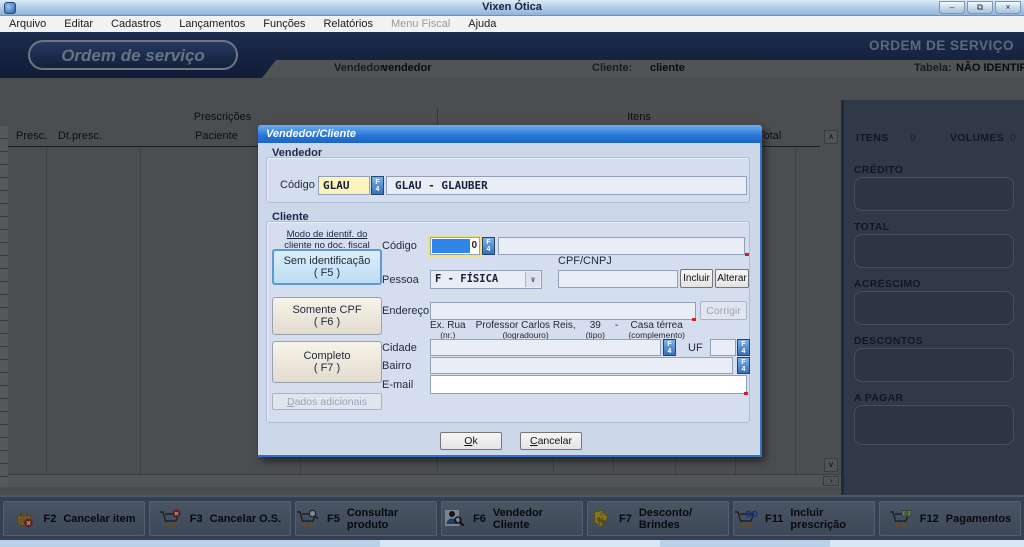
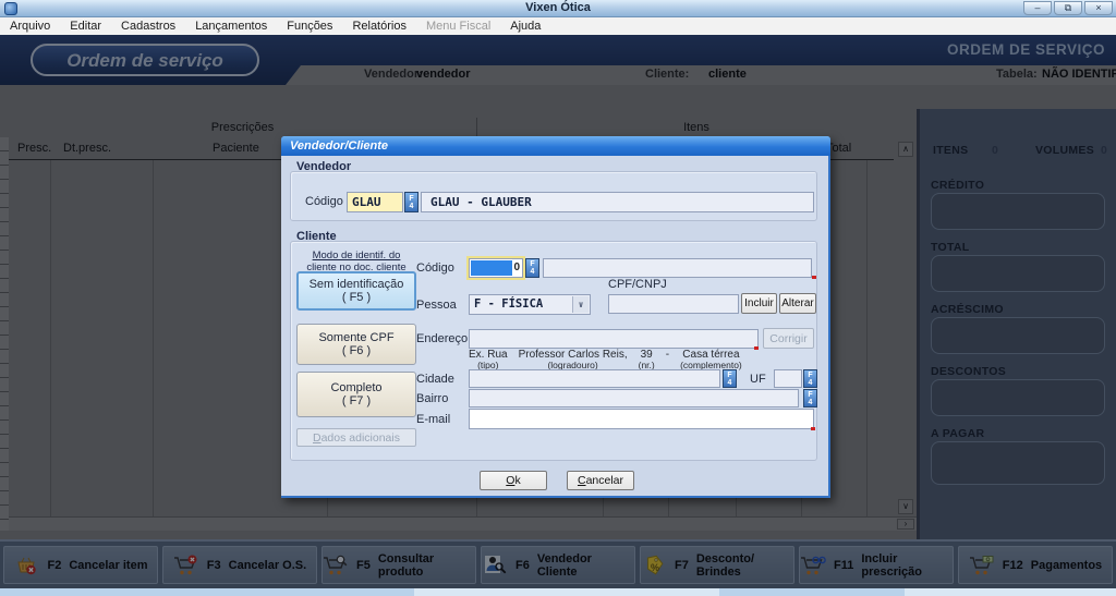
  Vixen Ótica
  –
  ⧉
  ×
  Arquivo
  Editar
  Cadastros
  Lançamentos
  Funções
  Relatórios
  Menu Fiscal
  Ajuda
  Vendedor:
  vendedor
  Cliente:
  cliente
  Tabela:
  Ordem de serviço
  ORDEM DE SERVIÇO
  Prescrições
  Itens
  Presc.
  Dt.presc.
  Paciente
  otal
  ∧
  ∨
  ›
  ITENS
  VOLUMES
  CRÉDITO
  TOTAL
  ACRÉSCIMO
  DESCONTOS
  A PAGAR
  F2
  Cancelar item
  F3
  Cancelar O.S.
  F5
  Consultar produto
  F6
  Vendedor Cliente
  %
  F7
  Desconto/ Brindes
  F11
  Incluir prescrição
  F12
  Pagamentos
  Vendedor/Cliente
  Vendedor
  Código
  GLAU
  GLAU - GLAUBER
  Cliente
- Modo de identif. do cliente no doc. fiscal
+ Modo de identif. do cliente no doc. cliente
  Sem identificação
  ( F5 )
  Somente CPF
  ( F6 )
  Completo
  ( F7 )
  Dados adicionais
  Código
  0
  Pessoa
  F - FÍSICA
  ∨
  CPF/CNPJ
  Incluir
  Alterar
  Endereço
  Corrigir
  Ex. Rua
- (nr.)
+ (tipo)
  Professor Carlos Reis,
  (logradouro)
  39
- (tipo)
+ (nr.)
  -
  Casa térrea
  (complemento)
  Cidade
  UF
  Bairro
  E-mail
  Ok
  Cancelar
